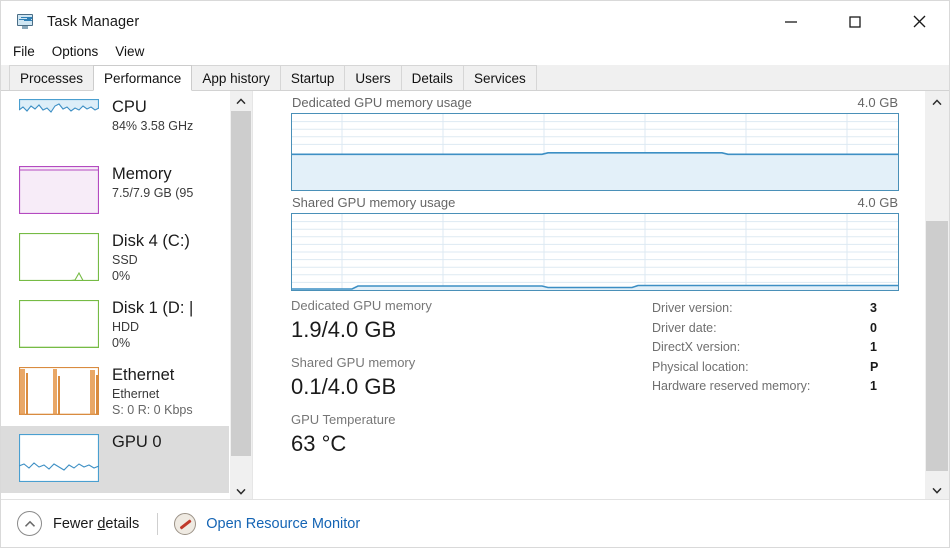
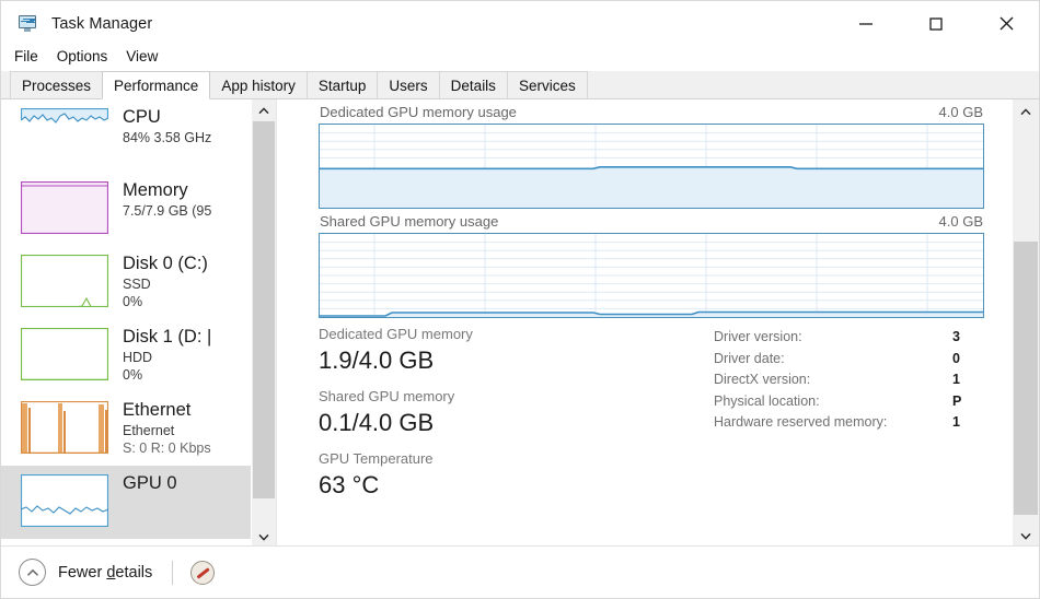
  Task Manager
  File
  Options
  View
  Processes
  Performance
  App history
  Startup
  Users
  Details
  Services
  CPU
  84% 3.58 GHz
  Memory
  7.5/7.9 GB (95
- Disk 4 (C:)
+ Disk 0 (C:)
  SSD
  0%
  Disk 1 (D: |
  HDD
  0%
  Ethernet
  Ethernet
  S: 0 R: 0 Kbps
  GPU 0
  Dedicated GPU memory usage
  4.0 GB
  Shared GPU memory usage
  4.0 GB
  Dedicated GPU memory
  1.9/4.0 GB
  Shared GPU memory
  0.1/4.0 GB
  GPU Temperature
  63 °C
  Driver version:
  3
  Driver date:
  0
  DirectX version:
  1
  Physical location:
  P
  Hardware reserved memory:
  1
  Fewer details
- Open Resource Monitor
